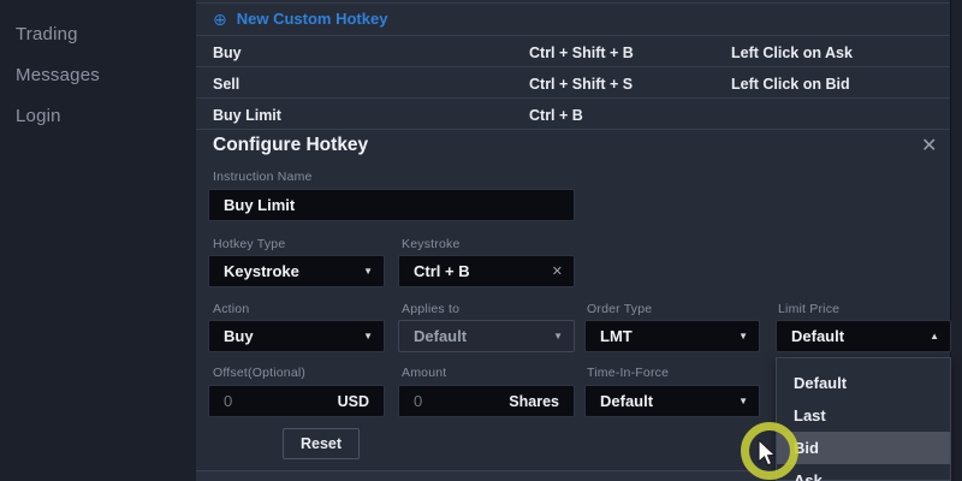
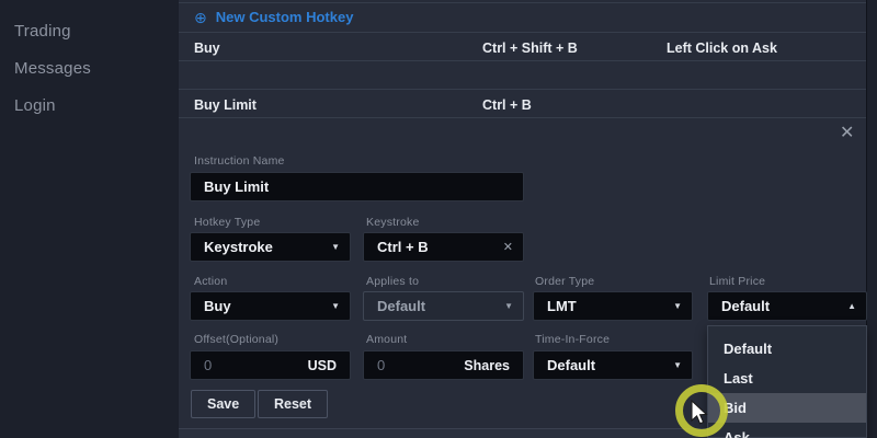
  Trading
  Messages
  Login
  ⊕
  New Custom Hotkey
  Buy
  Ctrl + Shift + B
  Left Click on Ask
- Sell
- Ctrl + Shift + S
- Left Click on Bid
  Buy Limit
  Ctrl + B
- Configure Hotkey
  ✕
  Instruction Name
  Buy Limit
  Hotkey Type
  Keystroke
  Keystroke
  ▼
  Ctrl + B
  ✕
  Action
  Applies to
  Order Type
  Limit Price
  Buy
  ▼
  Default
  ▼
  LMT
  ▼
  Default
  ▲
  Offset(Optional)
  Amount
  Time-In-Force
  0
  USD
  0
  Shares
  Default
  ▼
+ Save
  Reset
  Default
  Last
  Bid
